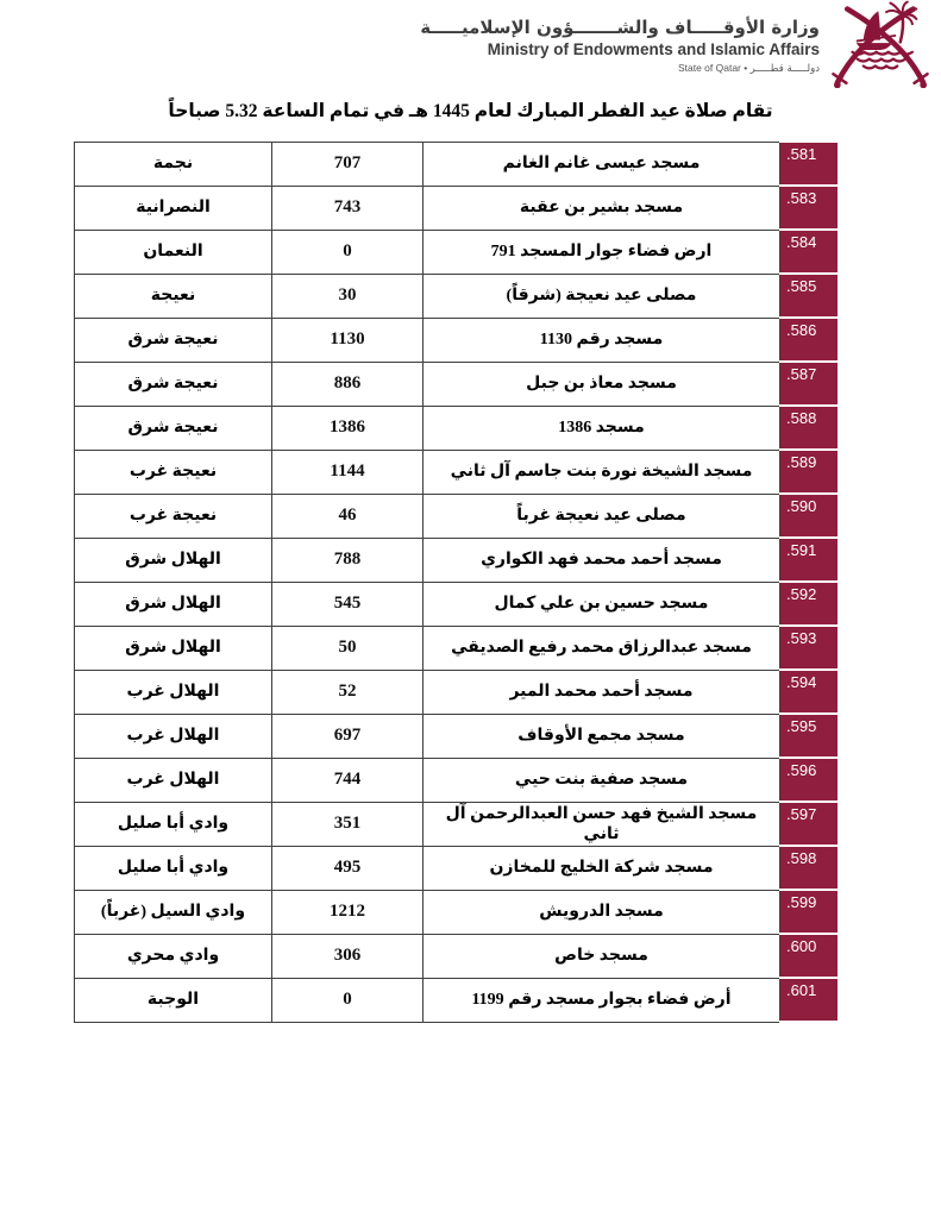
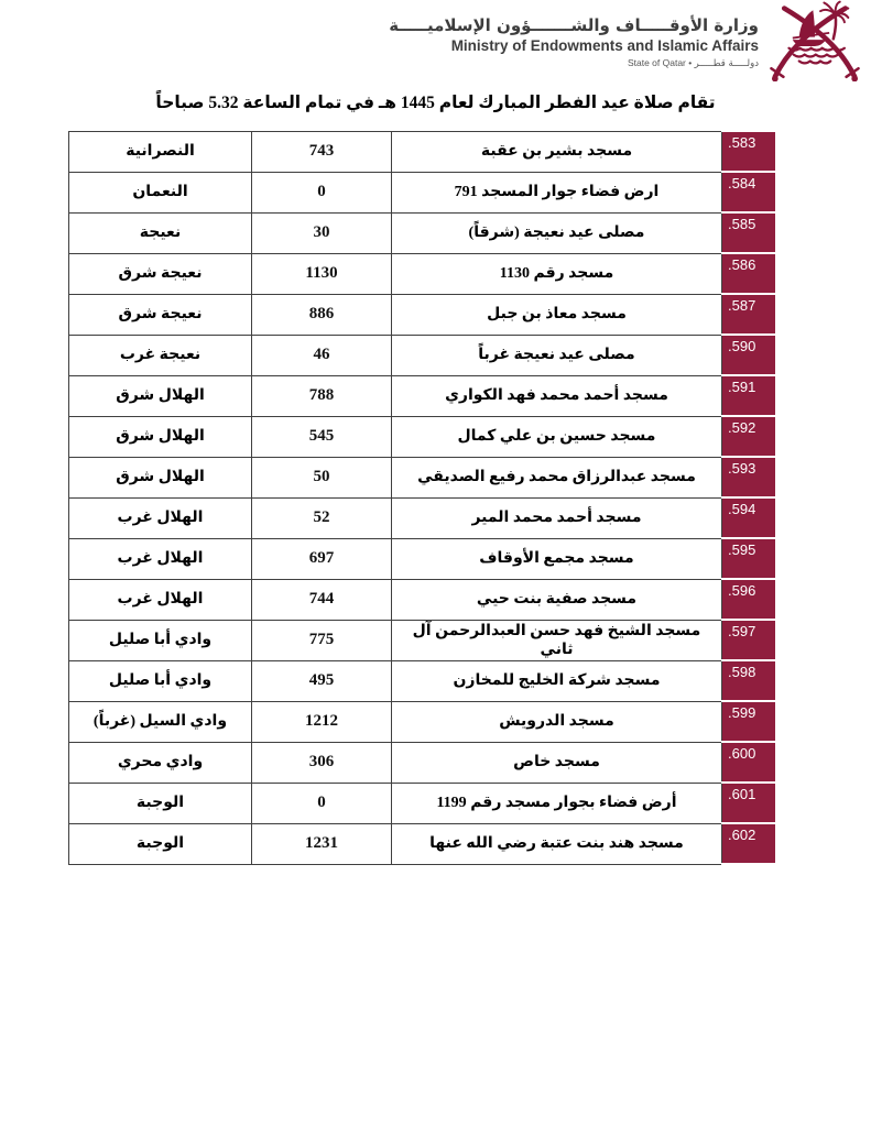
  وزارة الأوقـــــاف والشـــــــؤون الإسلاميـــــة
  Ministry of Endowments and Islamic Affairs
  State of Qatar • دولـــــة قطـــــر
  تقام صلاة عيد الفطر المبارك لعام 1445 هـ في تمام الساعة 5.32 صباحاً
- .581	مسجد عيسى غانم الغانم	707	نجمة
  .583	مسجد بشير بن عقبة	743	النصرانية
  .584	ارض فضاء جوار المسجد 791	0	النعمان
  .585	مصلى عيد نعيجة (شرقاً)	30	نعيجة
  .586	مسجد رقم 1130	1130	نعيجة شرق
  .587	مسجد معاذ بن جبل	886	نعيجة شرق
- .588	مسجد 1386	1386	نعيجة شرق
- .589	مسجد الشيخة نورة بنت جاسم آل ثاني	1144	نعيجة غرب
  .590	مصلى عيد نعيجة غرباً	46	نعيجة غرب
  .591	مسجد أحمد محمد فهد الكواري	788	الهلال شرق
  .592	مسجد حسين بن علي كمال	545	الهلال شرق
  .593	مسجد عبدالرزاق محمد رفيع الصديقي	50	الهلال شرق
  .594	مسجد أحمد محمد المير	52	الهلال غرب
  .595	مسجد مجمع الأوقاف	697	الهلال غرب
  .596	مسجد صفية بنت حيي	744	الهلال غرب
- .597	مسجد الشيخ فهد حسن العبدالرحمن آل ثاني	351	وادي أبا صليل
+ .597	مسجد الشيخ فهد حسن العبدالرحمن آل ثاني	775	وادي أبا صليل
  .598	مسجد شركة الخليج للمخازن	495	وادي أبا صليل
  .599	مسجد الدرويش	1212	وادي السيل (غرباً)
  .600	مسجد خاص	306	وادي محري
  .601	أرض فضاء بجوار مسجد رقم 1199	0	الوجبة
+ .602	مسجد هند بنت عتبة رضي الله عنها	1231	الوجبة
